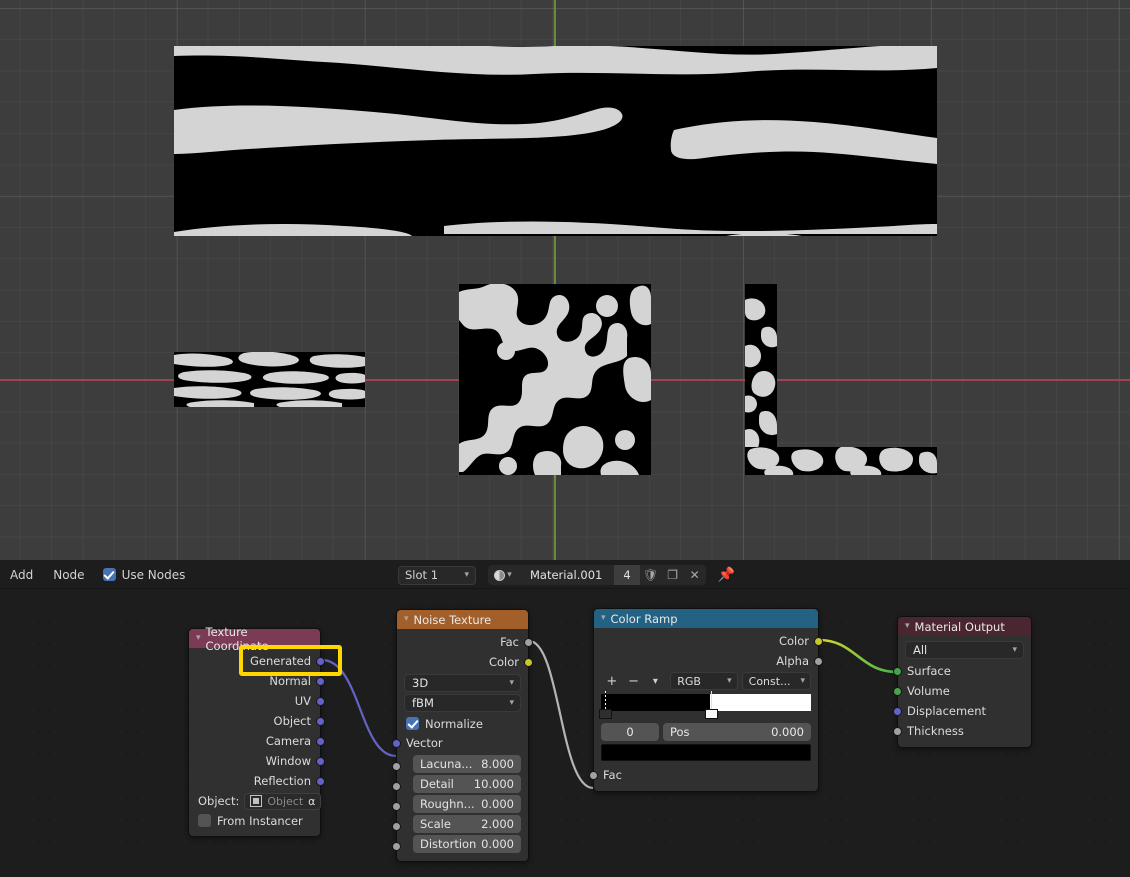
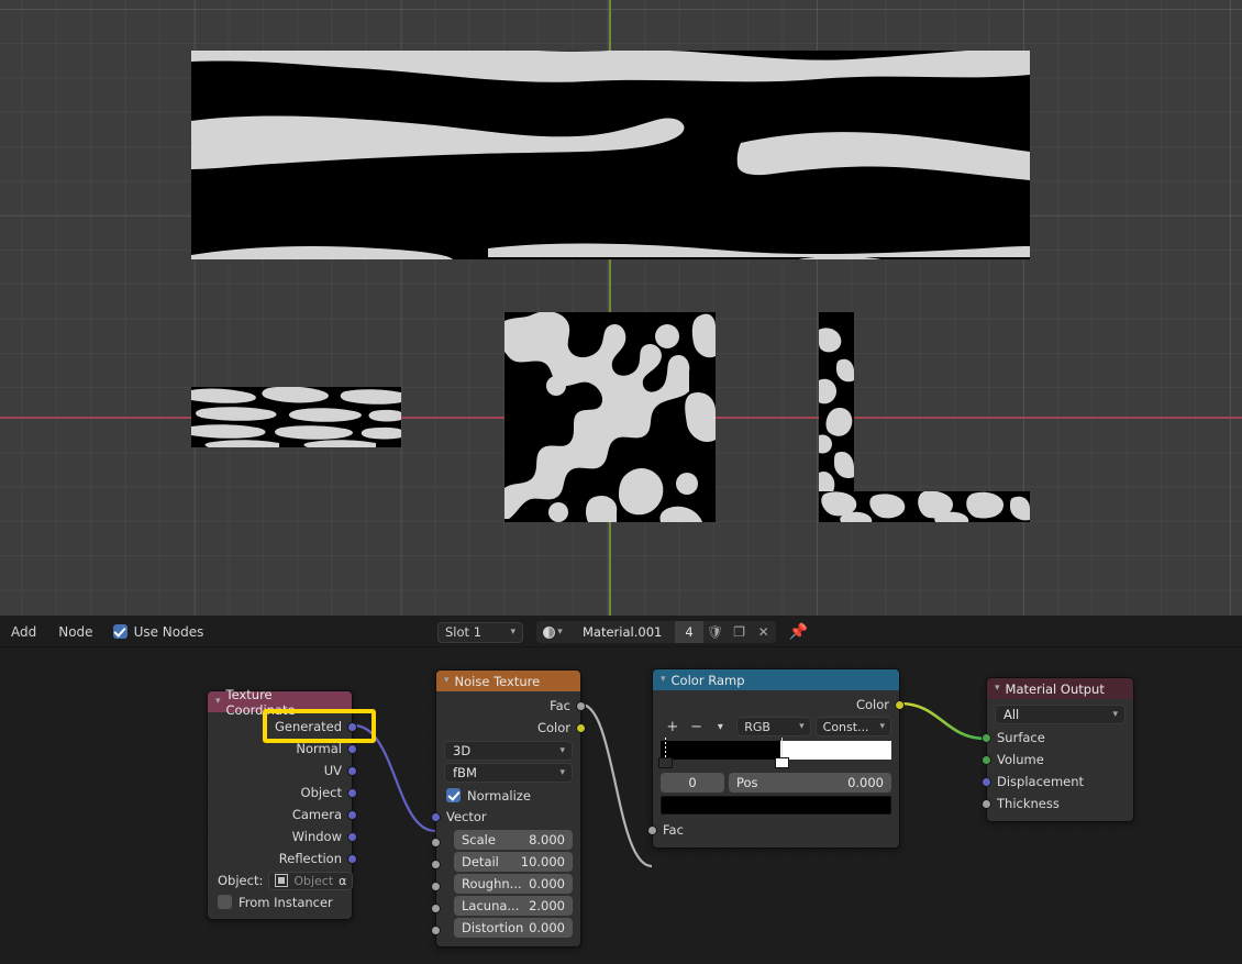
  Add
  Node
  Use Nodes
  Slot 1
  ▾
  ▾
  Material.001
  4
  🛡
  ❐
  ✕
  📌
  ▾
  Texture Coordinate
  Generated
  Normal
  UV
  Object
  Camera
  Window
  Reflection
  Object:
  Object
  ⍺
  From Instancer
  ▾
  Noise Texture
  Fac
  Color
  3D
  ▾
  fBM
  ▾
  Normalize
  Vector
- Lacuna...
+ Scale
  8.000
  Detail
  10.000
  Roughn...
  0.000
- Scale
+ Lacuna...
  2.000
  Distortion
  0.000
  ▾
  Color Ramp
  Color
- Alpha
  +
  −
  ▾
  RGB
  ▾
  Const...
  ▾
  0
  Pos
  0.000
  Fac
  ▾
  Material Output
  All
  ▾
  Surface
  Volume
  Displacement
  Thickness
